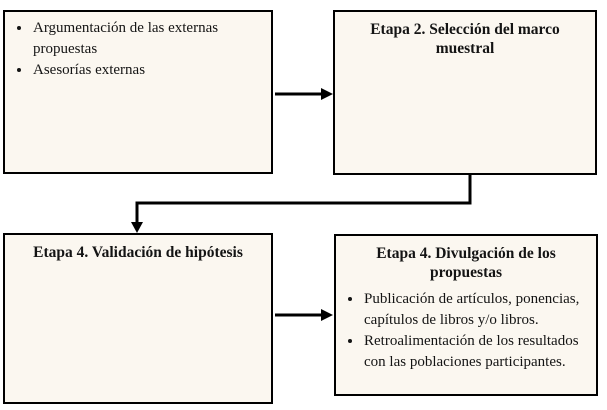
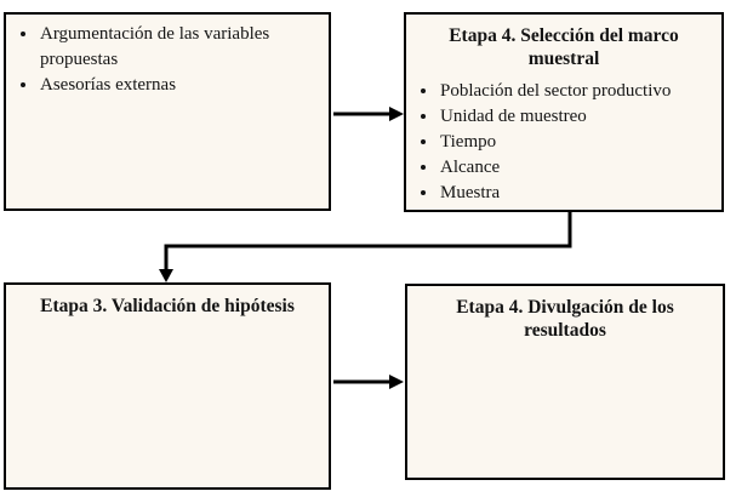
- Argumentación de las externas propuestas
+ Argumentación de las variables propuestas
  Asesorías externas
- Etapa 2. Selección del marco muestral
+ Etapa 4. Selección del marco muestral
+ Población del sector productivo
+ Unidad de muestreo
+ Tiempo
+ Alcance
+ Muestra
- Etapa 4. Validación de hipótesis
+ Etapa 3. Validación de hipótesis
- Etapa 4. Divulgación de los propuestas
+ Etapa 4. Divulgación de los resultados
- Publicación de artículos, ponencias, capítulos de libros y/o libros.
- Retroalimentación de los resultados con las poblaciones participantes.
